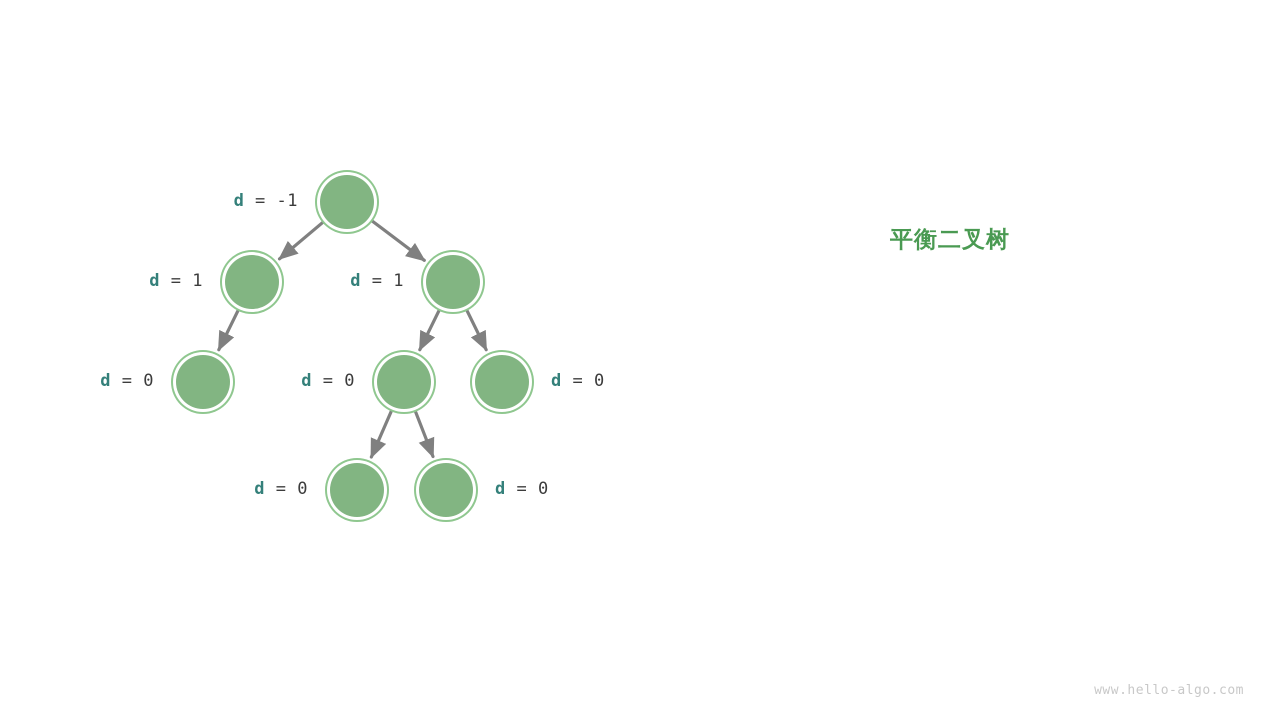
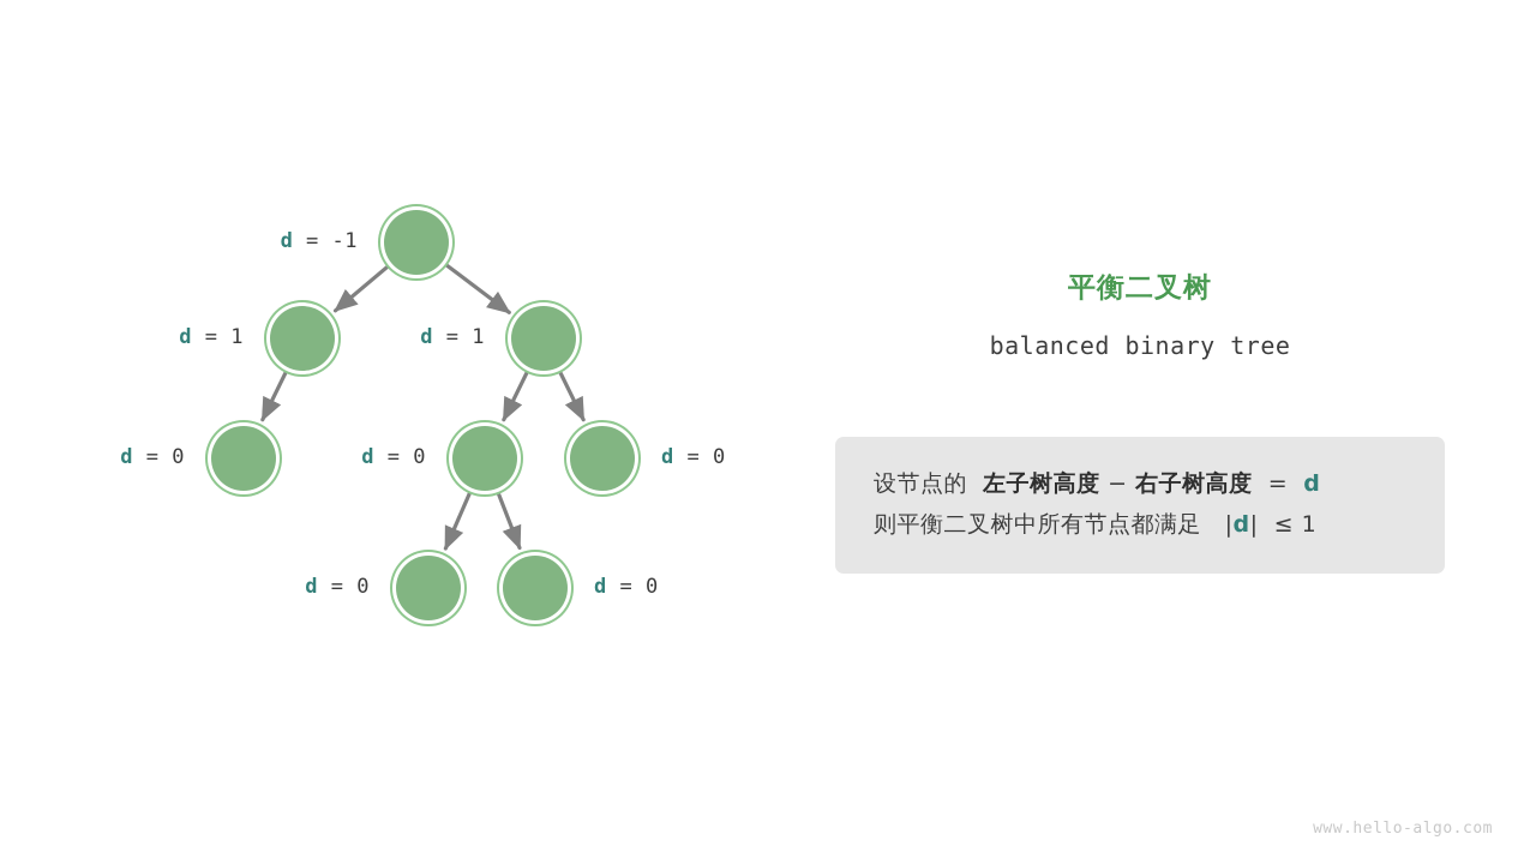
  d = -1
  d = 1
  d = 1
  d = 0
  d = 0
  d = 0
  d = 0
  d = 0
  平衡二叉树
+ balanced binary tree
+ 设节点的 左子树高度 − 右子树高度 = d
+ 则平衡二叉树中所有节点都满足 |d| ≤ 1
  www.hello-algo.com
